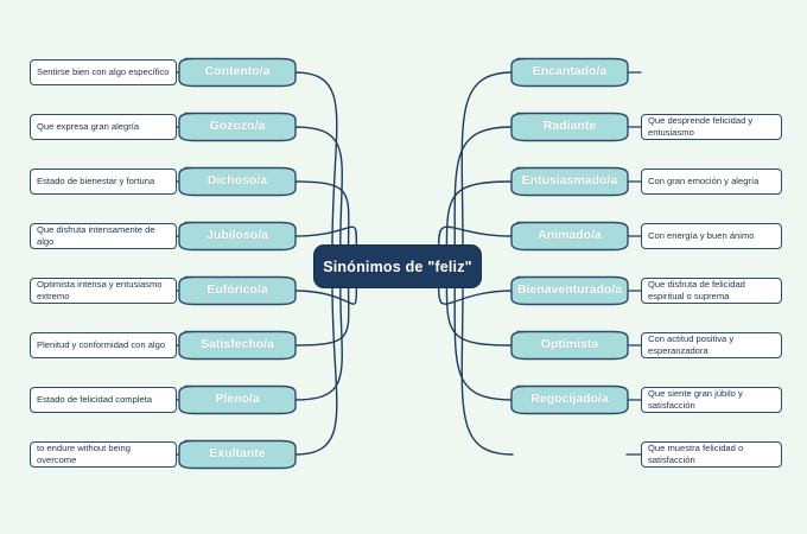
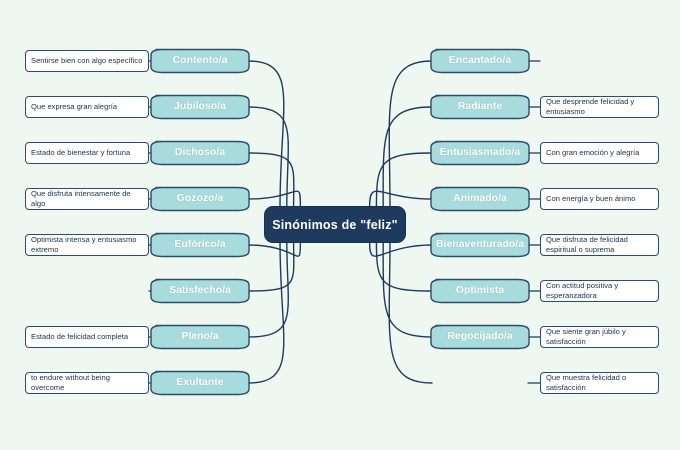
  Sinónimos de "feliz"
  Contento/a
  Sentirse bien con algo específico
- Gozozo/a
+ Jubiloso/a
  Que expresa gran alegría
  Dichoso/a
  Estado de bienestar y fortuna
- Jubiloso/a
+ Gozozo/a
  Que disfruta intensamente de algo
  Eufórico/a
  Optimista intensa y entusiasmo extremo
  Satisfecho/a
- Plenitud y conformidad con algo
  Pleno/a
  Estado de felicidad completa
  Exultante
  to endure without being overcome
  Encantado/a
  Radiante
  Que desprende felicidad y entusiasmo
  Entusiasmado/a
  Con gran emoción y alegría
  Animado/a
  Con energía y buen ánimo
  Bienaventurado/a
  Que disfruta de felicidad espiritual o suprema
  Optimista
  Con actitud positiva y esperanzadora
  Regocijado/a
  Que siente gran júbilo y satisfacción
  Que muestra felicidad o satisfacción
